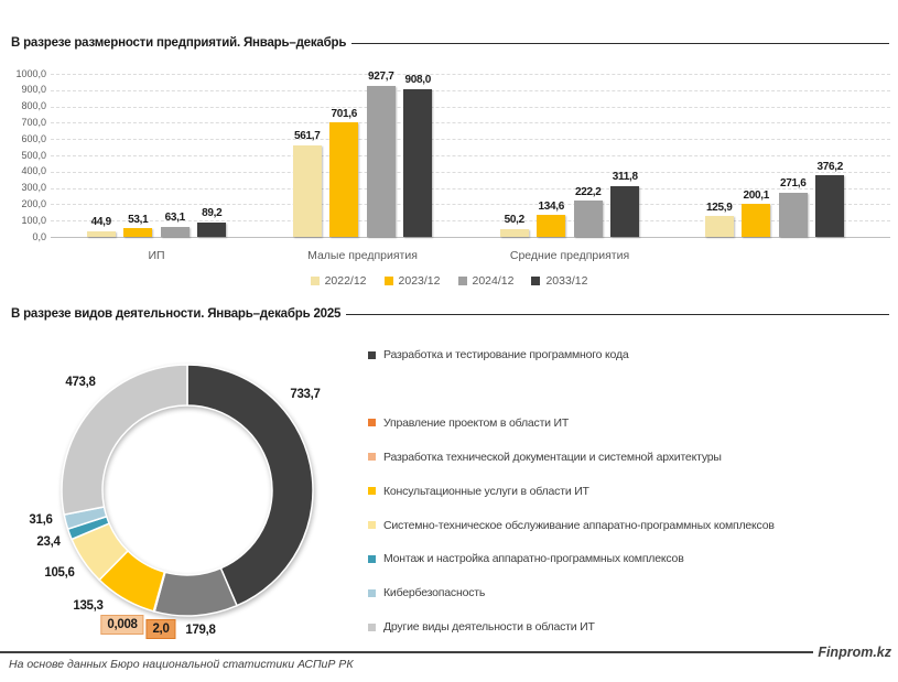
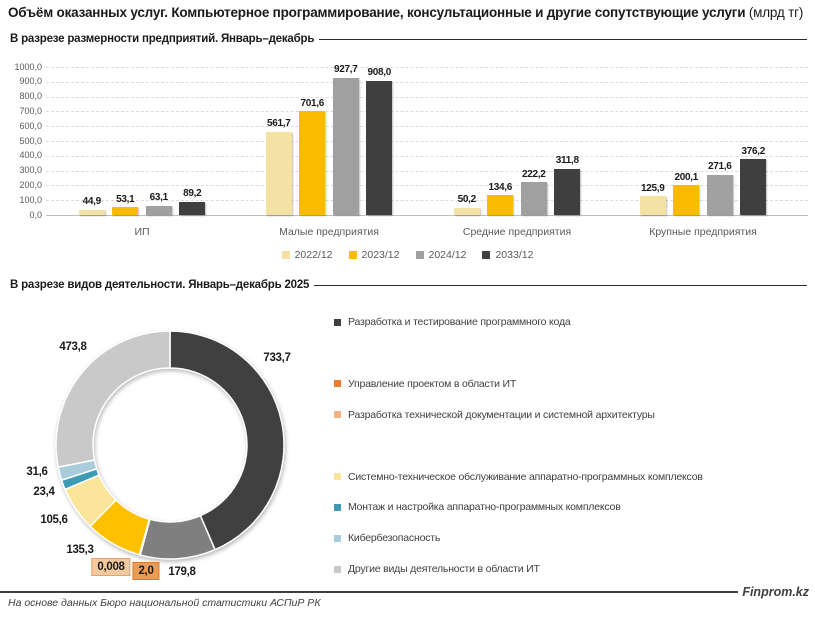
+ Объём оказанных услуг. Компьютерное программирование, консультационные и другие сопутствующие услуги (млрд тг)
  В разрезе размерности предприятий. Январь–декабрь
  0,0
  100,0
  200,0
  300,0
  400,0
  500,0
  600,0
  700,0
  800,0
  900,0
  1000,0
  44,9
  53,1
  63,1
  89,2
  ИП
  561,7
  701,6
  927,7
  908,0
  Малые предприятия
  50,2
  134,6
  222,2
  311,8
  Средние предприятия
  125,9
  200,1
  271,6
  376,2
+ Крупные предприятия
  2022/12
  2023/12
  2024/12
  2033/12
  В разрезе видов деятельности. Январь–декабрь 2025
  733,7
  179,8
  2,0
  0,008
  135,3
  105,6
  23,4
  31,6
  473,8
  Разработка и тестирование программного кода
  Управление проектом в области ИТ
  Разработка технической документации и системной архитектуры
- Консультационные услуги в области ИТ
  Системно-техническое обслуживание аппаратно-программных комплексов
  Монтаж и настройка аппаратно-программных комплексов
  Кибербезопасность
  Другие виды деятельности в области ИТ
  Finprom.kz
  На основе данных Бюро национальной статистики АСПиР РК
